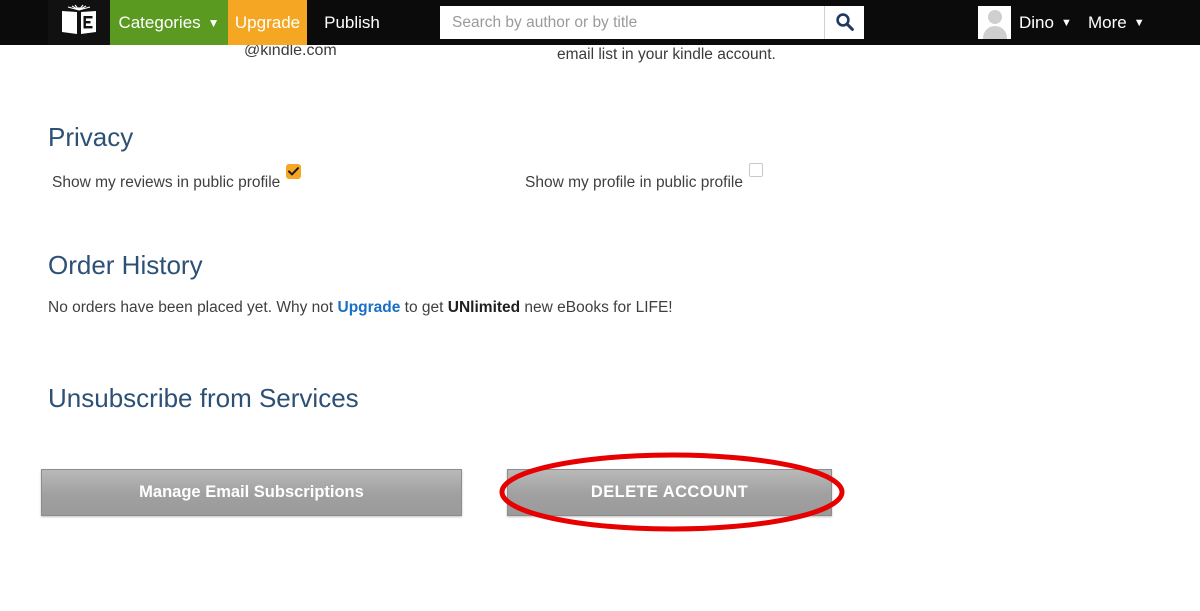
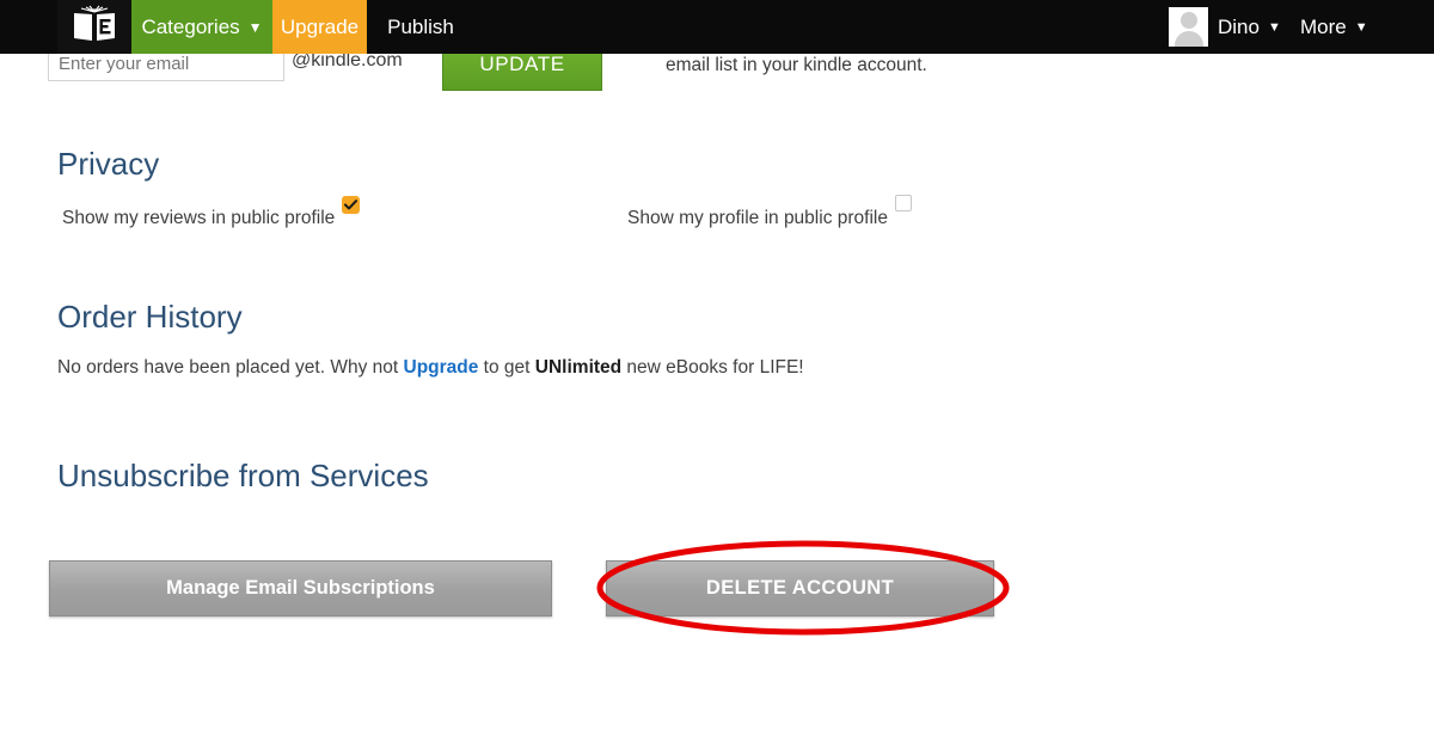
+ Enter your email
  @kindle.com
+ UPDATE
  email list in your kindle account.
  Categories
  ▼
  Upgrade
  Publish
- Search by author or by title
  Dino
  ▼
  More
  ▼
  Privacy
  Show my reviews in public profile
  Show my profile in public profile
  Order History
  No orders have been placed yet. Why not Upgrade to get UNlimited new eBooks for LIFE!
  Unsubscribe from Services
  Manage Email Subscriptions
  DELETE ACCOUNT
